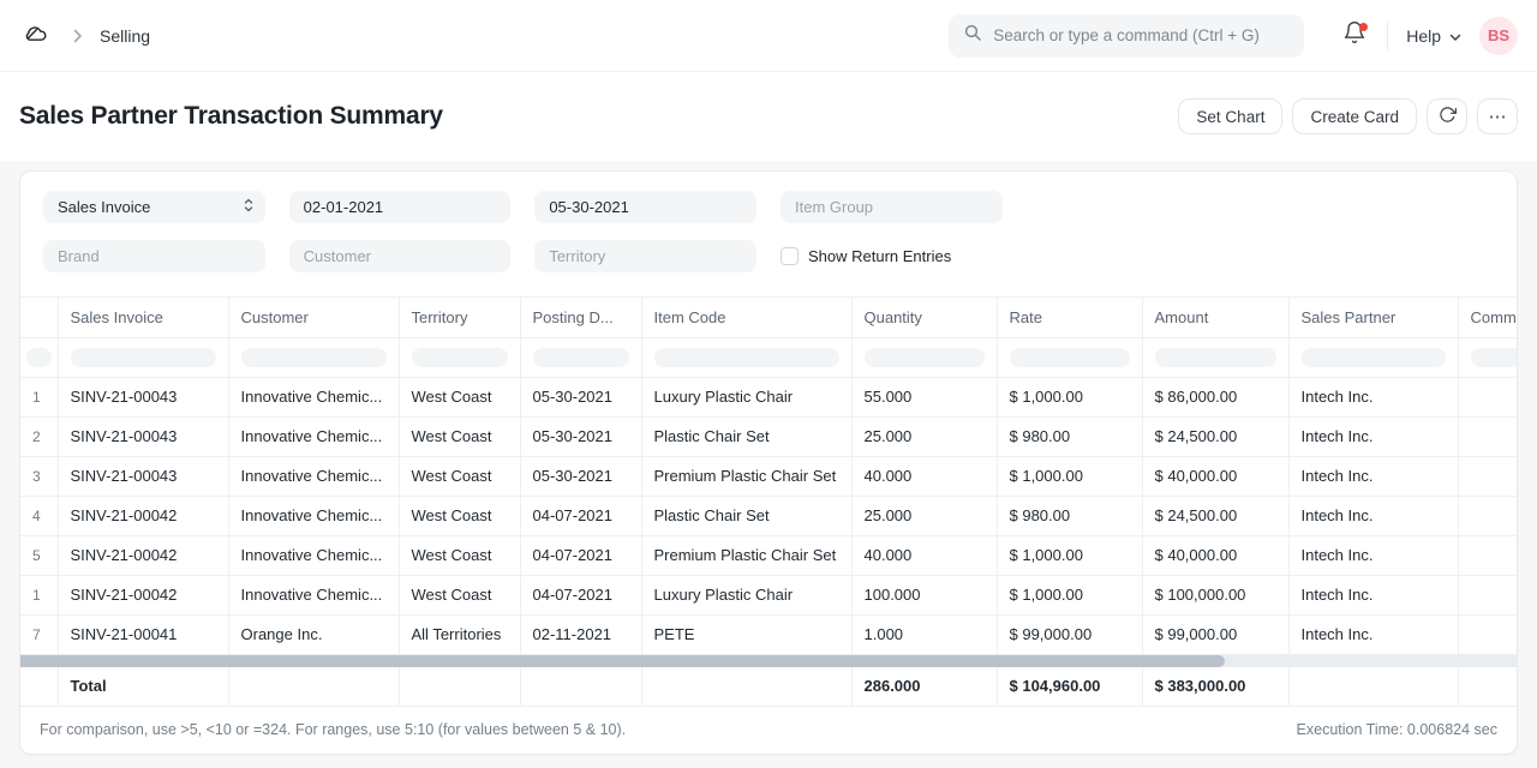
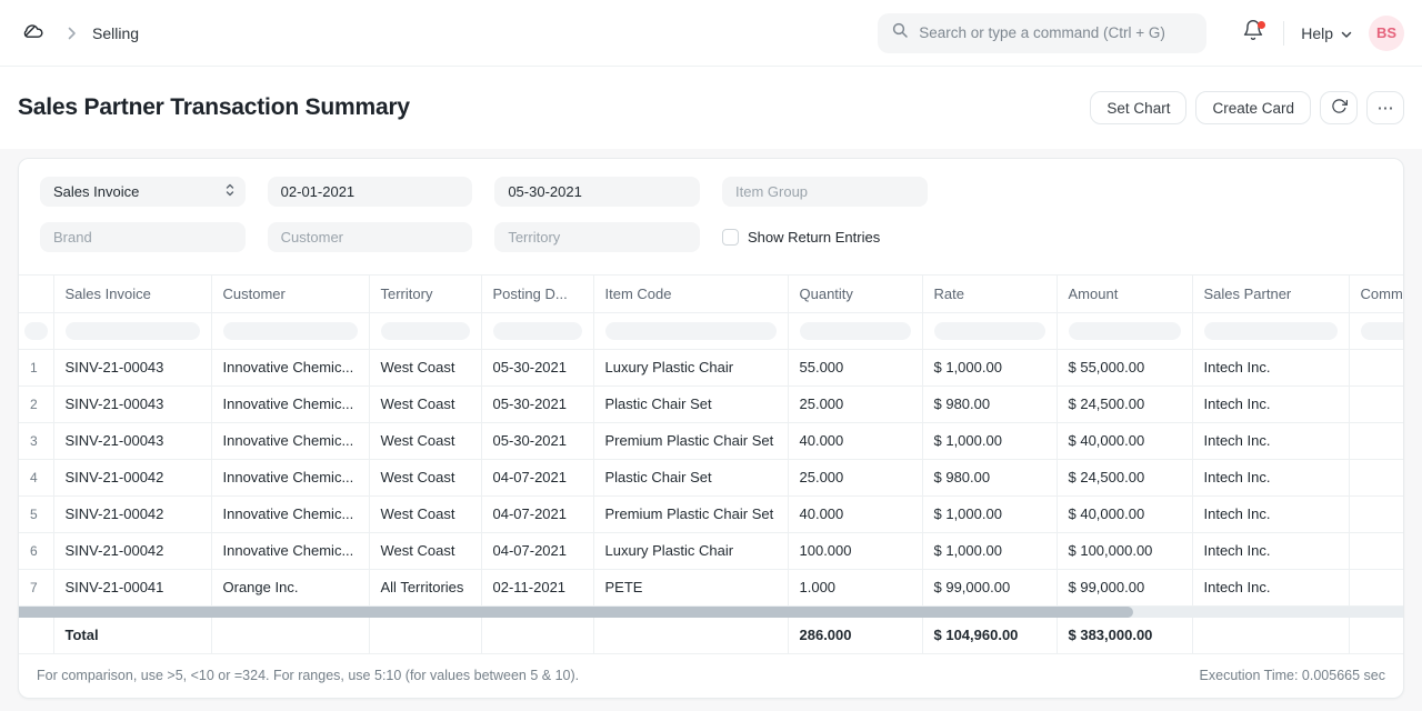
  Selling
  Search or type a command (Ctrl + G)
  Help
  BS
  Sales Partner Transaction Summary
  Set Chart
  Create Card
  ⋯
  Sales Invoice
  02-01-2021
  05-30-2021
  Item Group
  Brand
  Customer
  Territory
  Show Return Entries
  	Sales Invoice	Customer	Territory	Posting D...	Item Code	Quantity	Rate	Amount	Sales Partner	Comm
- 1	SINV-21-00043	Innovative Chemic...	West Coast	05-30-2021	Luxury Plastic Chair	55.000	$ 1,000.00	$ 86,000.00	Intech Inc.
+ 1	SINV-21-00043	Innovative Chemic...	West Coast	05-30-2021	Luxury Plastic Chair	55.000	$ 1,000.00	$ 55,000.00	Intech Inc.
  2	SINV-21-00043	Innovative Chemic...	West Coast	05-30-2021	Plastic Chair Set	25.000	$ 980.00	$ 24,500.00	Intech Inc.
  3	SINV-21-00043	Innovative Chemic...	West Coast	05-30-2021	Premium Plastic Chair Set	40.000	$ 1,000.00	$ 40,000.00	Intech Inc.
  4	SINV-21-00042	Innovative Chemic...	West Coast	04-07-2021	Plastic Chair Set	25.000	$ 980.00	$ 24,500.00	Intech Inc.
  5	SINV-21-00042	Innovative Chemic...	West Coast	04-07-2021	Premium Plastic Chair Set	40.000	$ 1,000.00	$ 40,000.00	Intech Inc.
- 1	SINV-21-00042	Innovative Chemic...	West Coast	04-07-2021	Luxury Plastic Chair	100.000	$ 1,000.00	$ 100,000.00	Intech Inc.
+ 6	SINV-21-00042	Innovative Chemic...	West Coast	04-07-2021	Luxury Plastic Chair	100.000	$ 1,000.00	$ 100,000.00	Intech Inc.
  7	SINV-21-00041	Orange Inc.	All Territories	02-11-2021	PETE	1.000	$ 99,000.00	$ 99,000.00	Intech Inc.
  	Total					286.000	$ 104,960.00	$ 383,000.00
  For comparison, use >5, <10 or =324. For ranges, use 5:10 (for values between 5 & 10).
- Execution Time: 0.006824 sec
+ Execution Time: 0.005665 sec
